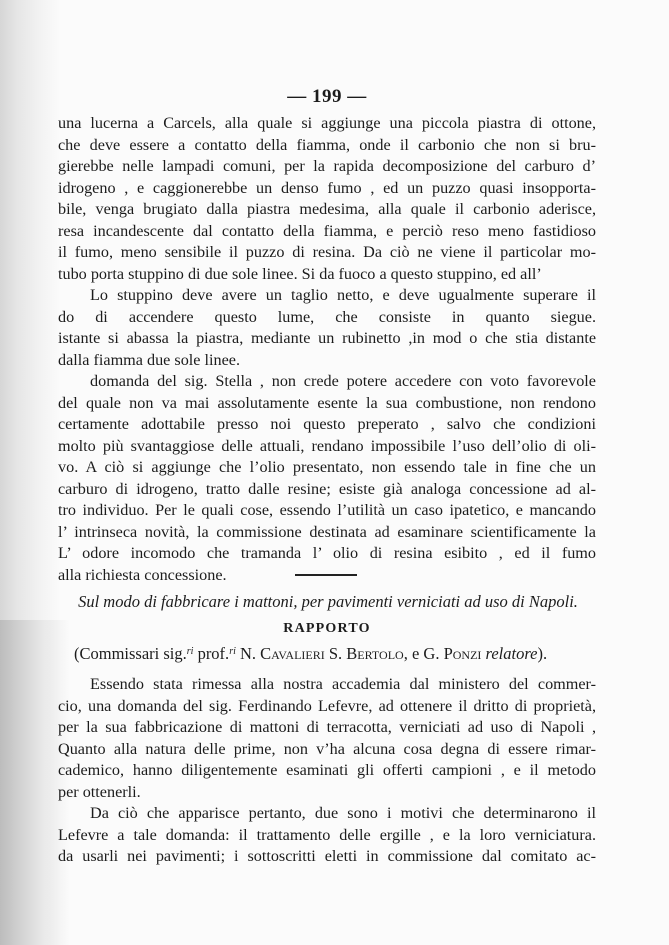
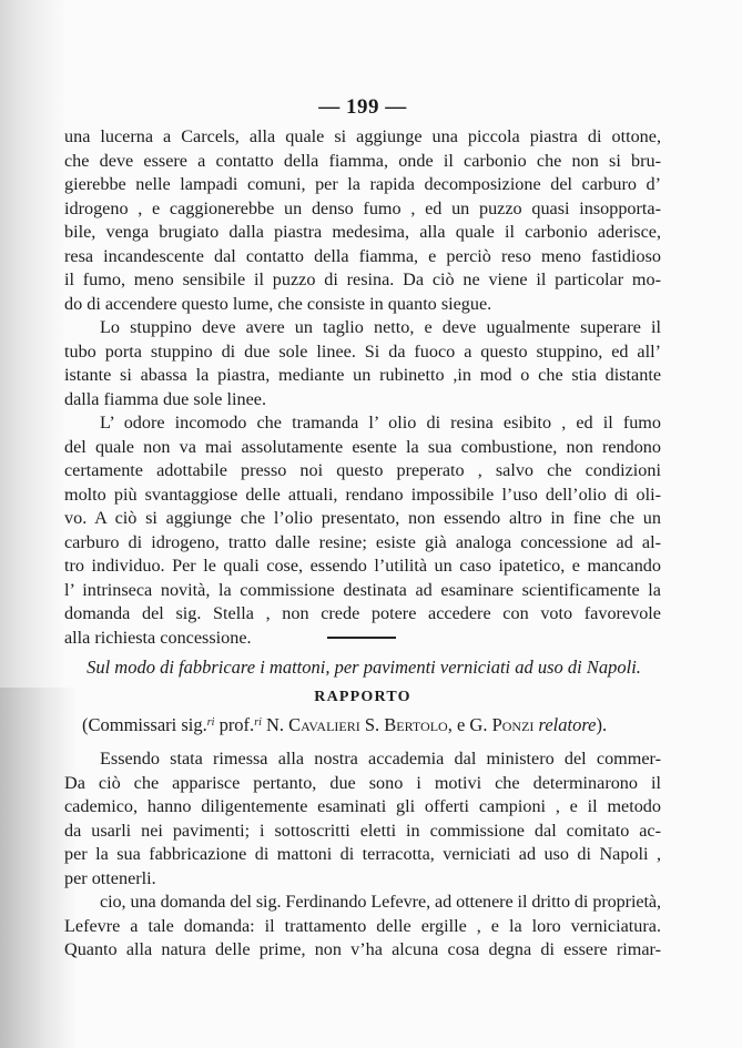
  — 199 —
  una lucerna a Carcels, alla quale si aggiunge una piccola piastra di ottone,
  che deve essere a contatto della fiamma, onde il carbonio che non si bru-
  gierebbe nelle lampadi comuni, per la rapida decomposizione del carburo d’
  idrogeno , e caggionerebbe un denso fumo , ed un puzzo quasi insopporta-
  bile, venga brugiato dalla piastra medesima, alla quale il carbonio aderisce,
  resa incandescente dal contatto della fiamma, e perciò reso meno fastidioso
  il fumo, meno sensibile il puzzo di resina. Da ciò ne viene il particolar mo-
- tubo porta stuppino di due sole linee. Si da fuoco a questo stuppino, ed all’
+ do di accendere questo lume, che consiste in quanto siegue.
  Lo stuppino deve avere un taglio netto, e deve ugualmente superare il
- do di accendere questo lume, che consiste in quanto siegue.
+ tubo porta stuppino di due sole linee. Si da fuoco a questo stuppino, ed all’
  istante si abassa la piastra, mediante un rubinetto ,in mod o che stia distante
  dalla fiamma due sole linee.
- domanda del sig. Stella , non crede potere accedere con voto favorevole
+ L’ odore incomodo che tramanda l’ olio di resina esibito , ed il fumo
  del quale non va mai assolutamente esente la sua combustione, non rendono
  certamente adottabile presso noi questo preperato , salvo che condizioni
  molto più svantaggiose delle attuali, rendano impossibile l’uso dell’olio di oli-
- vo. A ciò si aggiunge che l’olio presentato, non essendo tale in fine che un
+ vo. A ciò si aggiunge che l’olio presentato, non essendo altro in fine che un
  carburo di idrogeno, tratto dalle resine; esiste già analoga concessione ad al-
  tro individuo. Per le quali cose, essendo l’utilità un caso ipatetico, e mancando
  l’ intrinseca novità, la commissione destinata ad esaminare scientificamente la
- L’ odore incomodo che tramanda l’ olio di resina esibito , ed il fumo
+ domanda del sig. Stella , non crede potere accedere con voto favorevole
  alla richiesta concessione.
  Sul modo di fabbricare i mattoni, per pavimenti verniciati ad uso di Napoli.
  RAPPORTO
  (Commissari sig.ri prof.ri N. Cavalieri S. Bertolo, e G. Ponzi relatore).
  Essendo stata rimessa alla nostra accademia dal ministero del commer-
- cio, una domanda del sig. Ferdinando Lefevre, ad ottenere il dritto di proprietà,
+ Da ciò che apparisce pertanto, due sono i motivi che determinarono il
- per la sua fabbricazione di mattoni di terracotta, verniciati ad uso di Napoli ,
+ cademico, hanno diligentemente esaminati gli offerti campioni , e il metodo
- Quanto alla natura delle prime, non v’ha alcuna cosa degna di essere rimar-
+ da usarli nei pavimenti; i sottoscritti eletti in commissione dal comitato ac-
- cademico, hanno diligentemente esaminati gli offerti campioni , e il metodo
+ per la sua fabbricazione di mattoni di terracotta, verniciati ad uso di Napoli ,
  per ottenerli.
- Da ciò che apparisce pertanto, due sono i motivi che determinarono il
+ cio, una domanda del sig. Ferdinando Lefevre, ad ottenere il dritto di proprietà,
  Lefevre a tale domanda: il trattamento delle ergille , e la loro verniciatura.
- da usarli nei pavimenti; i sottoscritti eletti in commissione dal comitato ac-
+ Quanto alla natura delle prime, non v’ha alcuna cosa degna di essere rimar-
